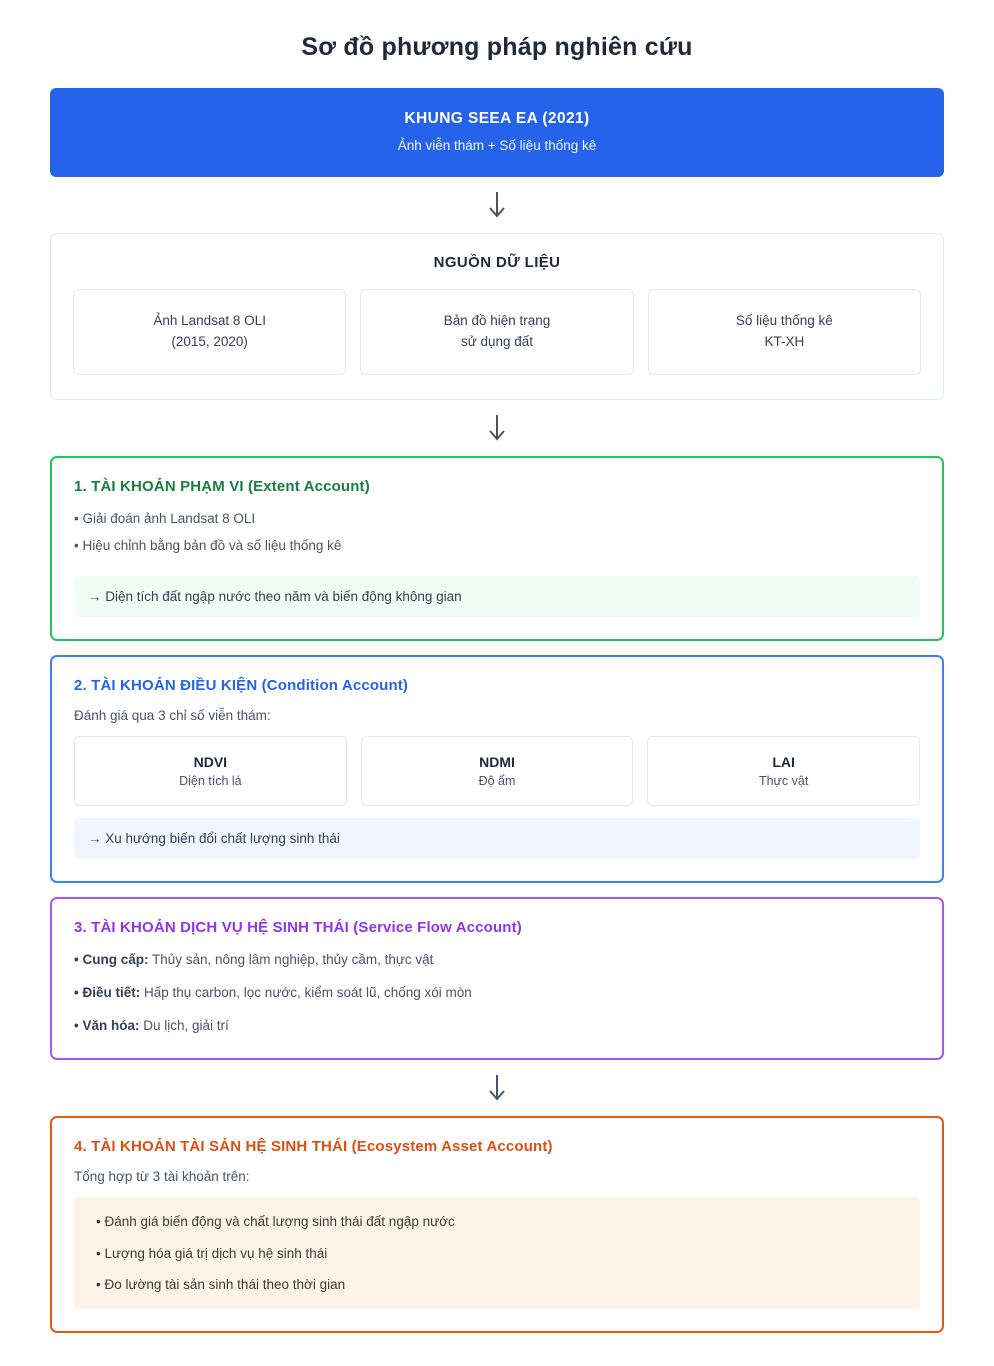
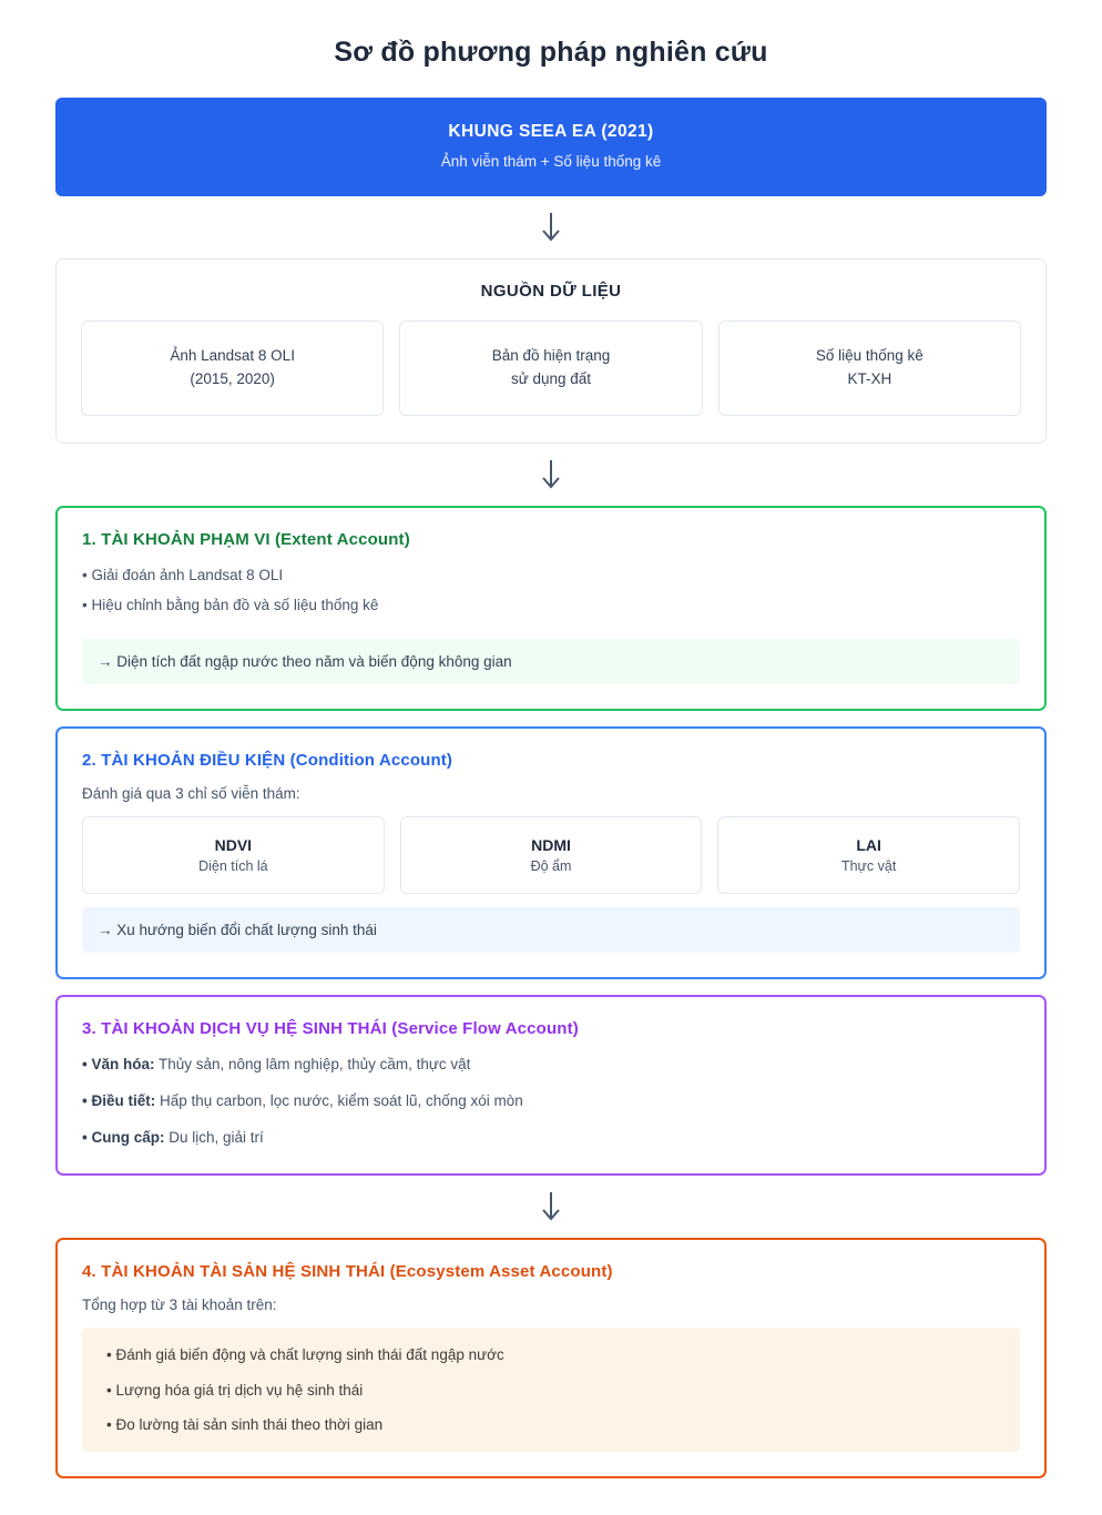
  Sơ đồ phương pháp nghiên cứu
  KHUNG SEEA EA (2021)
  Ảnh viễn thám + Số liệu thống kê
  NGUỒN DỮ LIỆU
  Ảnh Landsat 8 OLI
  (2015, 2020)
  Bản đồ hiện trạng
  sử dụng đất
  Số liệu thống kê
  KT-XH
  1. TÀI KHOẢN PHẠM VI (Extent Account)
  • Giải đoán ảnh Landsat 8 OLI
  • Hiệu chỉnh bằng bản đồ và số liệu thống kê
  → Diện tích đất ngập nước theo năm và biến động không gian
  2. TÀI KHOẢN ĐIỀU KIỆN (Condition Account)
  Đánh giá qua 3 chỉ số viễn thám:
  NDVI
  Diện tích lá
  NDMI
  Độ ẩm
  LAI
  Thực vật
  → Xu hướng biến đổi chất lượng sinh thái
  3. TÀI KHOẢN DỊCH VỤ HỆ SINH THÁI (Service Flow Account)
- • Cung cấp: Thủy sản, nông lâm nghiệp, thủy cầm, thực vật
+ • Văn hóa: Thủy sản, nông lâm nghiệp, thủy cầm, thực vật
  • Điều tiết: Hấp thụ carbon, lọc nước, kiểm soát lũ, chống xói mòn
- • Văn hóa: Du lịch, giải trí
+ • Cung cấp: Du lịch, giải trí
  4. TÀI KHOẢN TÀI SẢN HỆ SINH THÁI (Ecosystem Asset Account)
  Tổng hợp từ 3 tài khoản trên:
  • Đánh giá biến động và chất lượng sinh thái đất ngập nước
  • Lượng hóa giá trị dịch vụ hệ sinh thái
  • Đo lường tài sản sinh thái theo thời gian
